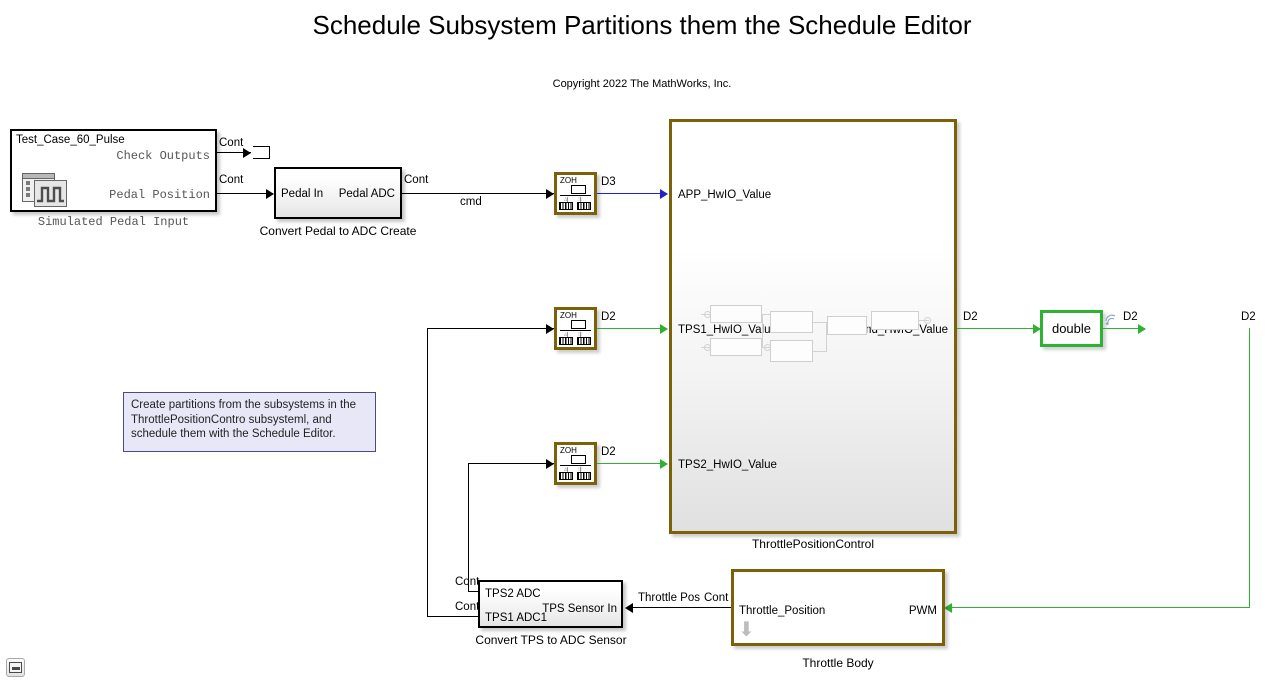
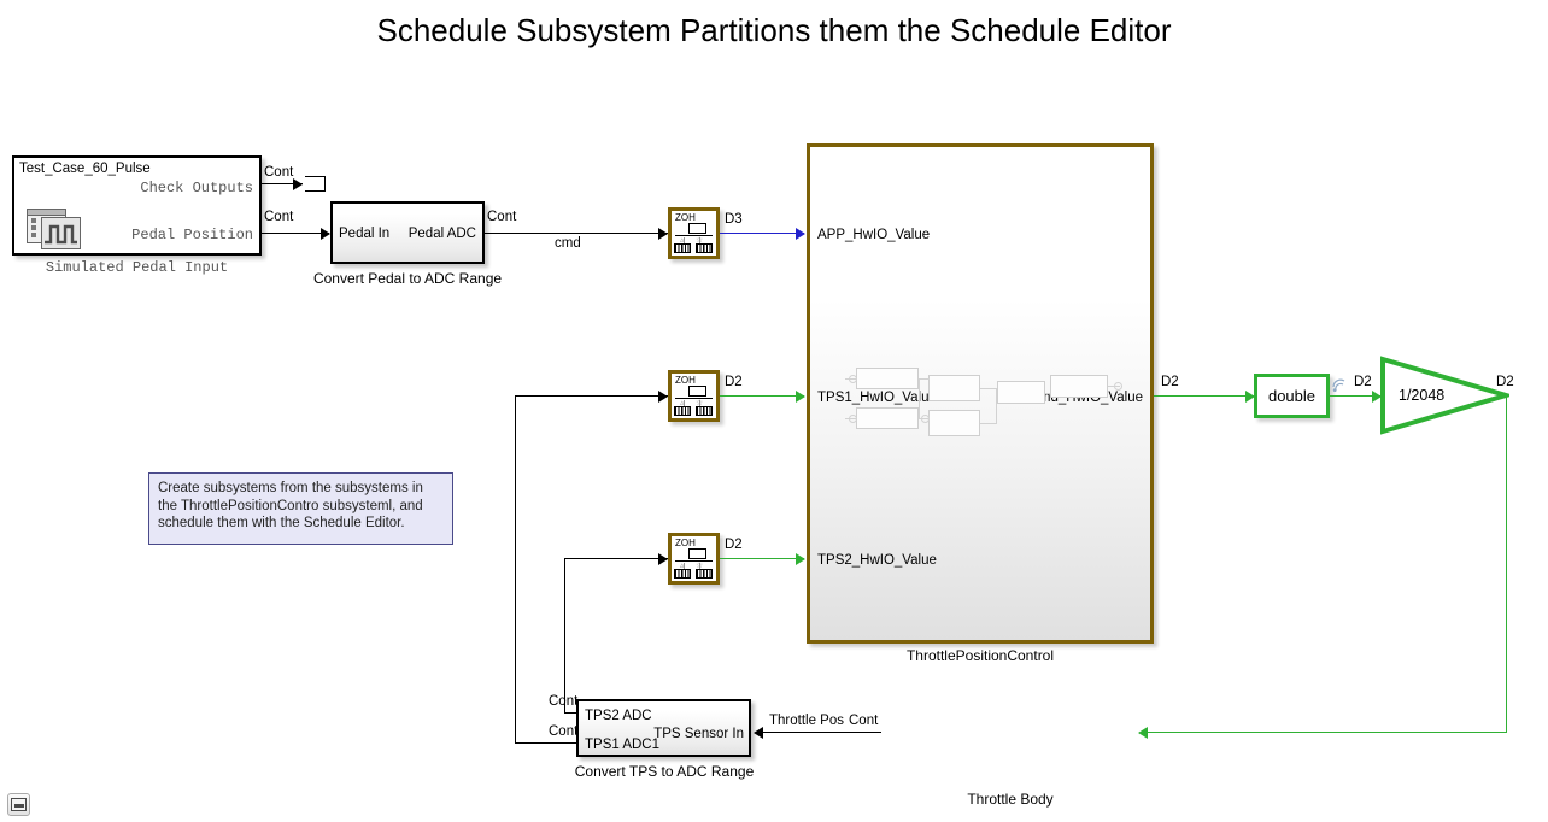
  Schedule Subsystem Partitions them the Schedule Editor
- Copyright 2022 The MathWorks, Inc.
  Test_Case_60_Pulse
  Check Outputs
  Pedal Position
  Simulated Pedal Input
  Cont
  Cont
  Pedal In
  Pedal ADC
- Convert Pedal to ADC Create
+ Convert Pedal to ADC Range
  Cont
  cmd
  ZOH
  D3
  APP_HwIO_Value
  TPS1_HwIO_Vau
  TPS2_HwIO_Value
  d_HwIO_Value
  ThrottlePositionControl
  ZOH
  D2
  ZOH
  D2
  D2
  double
  D2
+ 1/2048
  D2
- Throttle_Position
- PWM
- ⬇
  Throttle Body
  Throttle Pos
  Cont
  TPS2 ADC
  TPS1 ADC1
  TPS Sensor In
- Convert TPS to ADC Sensor
+ Convert TPS to ADC Range
  Cont
  Cont
- Create partitions from the subsystems in the ThrottlePositionContro subsysteml, and schedule them with the Schedule Editor.
+ Create subsystems from the subsystems in the ThrottlePositionContro subsysteml, and schedule them with the Schedule Editor.
